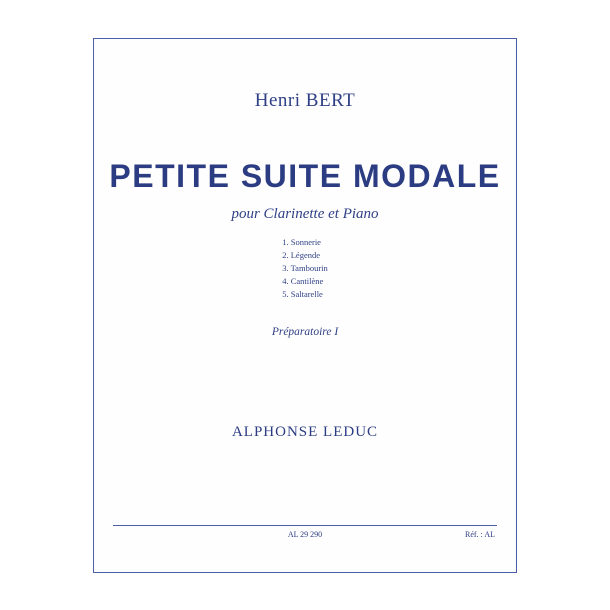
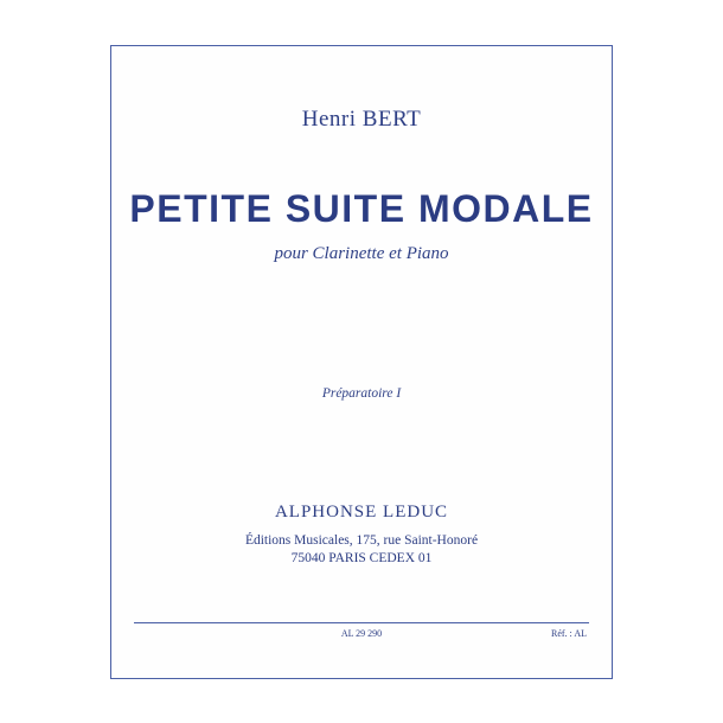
  Henri BERT
  PETITE SUITE MODALE
  pour Clarinette et Piano
- 1. Sonnerie
- 2. Légende
- 3. Tambourin
- 4. Cantilène
- 5. Saltarelle
  Préparatoire I
  ALPHONSE LEDUC
+ Éditions Musicales, 175, rue Saint-Honoré
+ 75040 PARIS CEDEX 01
  AL 29 290
  Réf. : AL
